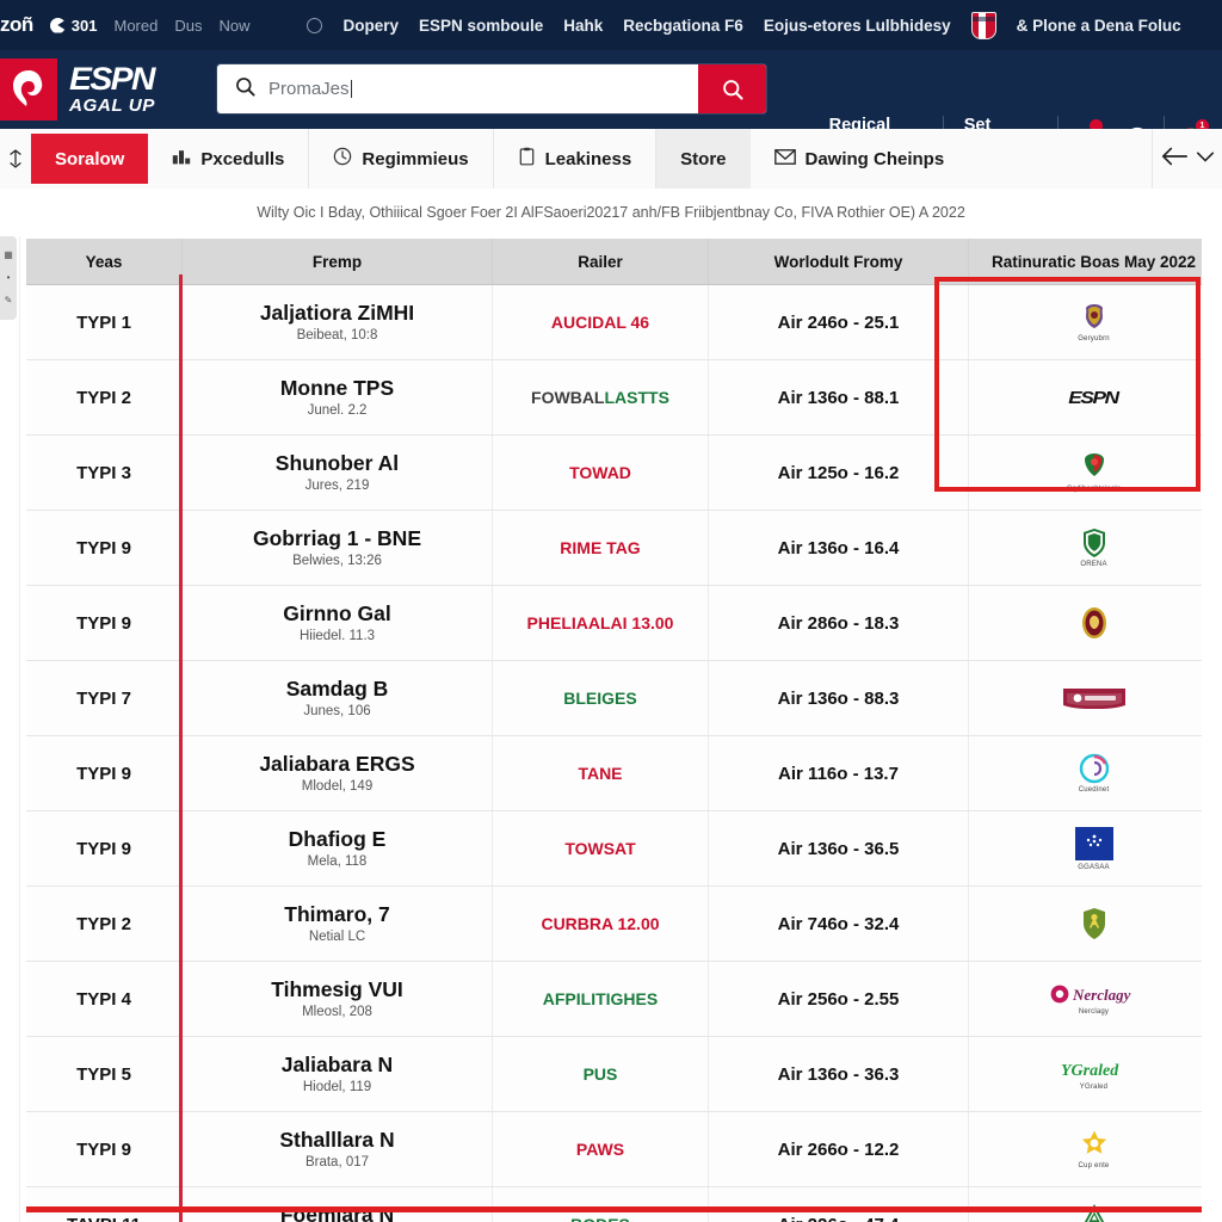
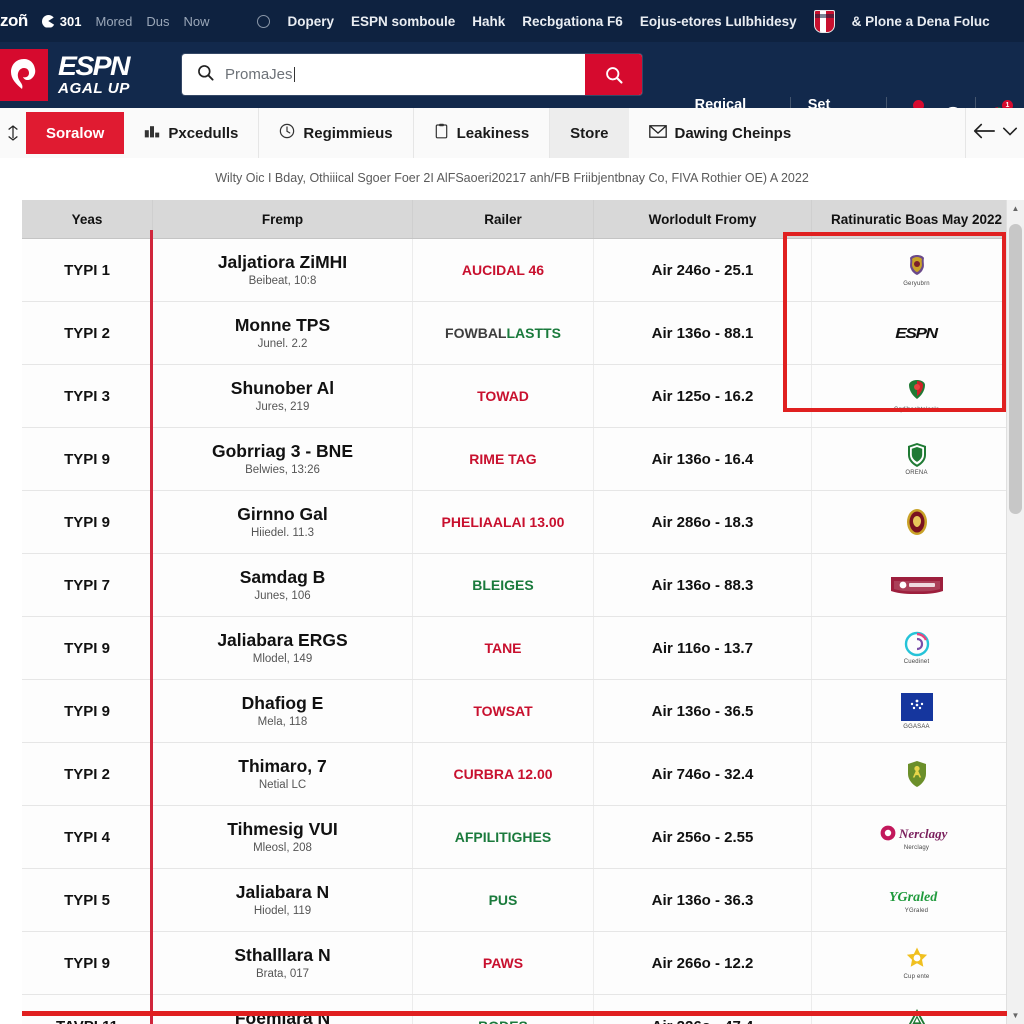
  zoñ
  301
  Mored
  Dus
  Now
  Dopery
  ESPN somboule
  Hahk
  Recbgationa F6
  Eojus-etores Lulbhidesy
  & Plone a Dena Foluc
  ESPN
  AGAL UP
  Regical
  Set
  PromaJes
  Soralow
  Pxcedulls
  Regimmieus
  Leakiness
  Store
  Dawing Cheinps
  Wilty Oic I Bday, Othiiical Sgoer Foer 2I AlFSaoeri20217 anh/FB Friibjentbnay Co, FIVA Rothier OE) A 2022
- ▦
- •
- ✎
  Yeas	Fremp	Railer	Worlodult Fromy	Ratinuratic Boas May 2022
  TYPI 1	Jaljatiora ZiMHIBeibeat, 10:8	AUCIDAL 46	Air 246o - 25.1
  TYPI 2	Monne TPSJunel. 2.2	FOWBALLASTTS	Air 136o - 88.1	ESPN
  TYPI 3	Shunober AlJures, 219	TOWAD	Air 125o - 16.2
- TYPI 9	Gobrriag 1 - BNEBelwies, 13:26	RIME TAG	Air 136o - 16.4
+ TYPI 9	Gobrriag 3 - BNEBelwies, 13:26	RIME TAG	Air 136o - 16.4
  TYPI 9	Girnno GalHiiedel. 11.3	PHELIAALAI 13.00	Air 286o - 18.3
  TYPI 7	Samdag BJunes, 106	BLEIGES	Air 136o - 88.3
  TYPI 9	Jaliabara ERGSMlodel, 149	TANE	Air 116o - 13.7
  TYPI 9	Dhafiog EMela, 118	TOWSAT	Air 136o - 36.5
  TYPI 2	Thimaro, 7Netial LC	CURBRA 12.00	Air 746o - 32.4
  TYPI 4	Tihmesig VUIMleosl, 208	AFPILITIGHES	Air 256o - 2.55	Nerclagy
  TYPI 5	Jaliabara NHiodel, 119	PUS	Air 136o - 36.3	YGraled
  TYPI 9	Sthalllara NBrata, 017	PAWS	Air 266o - 12.2
+ ▲
+ ▼
